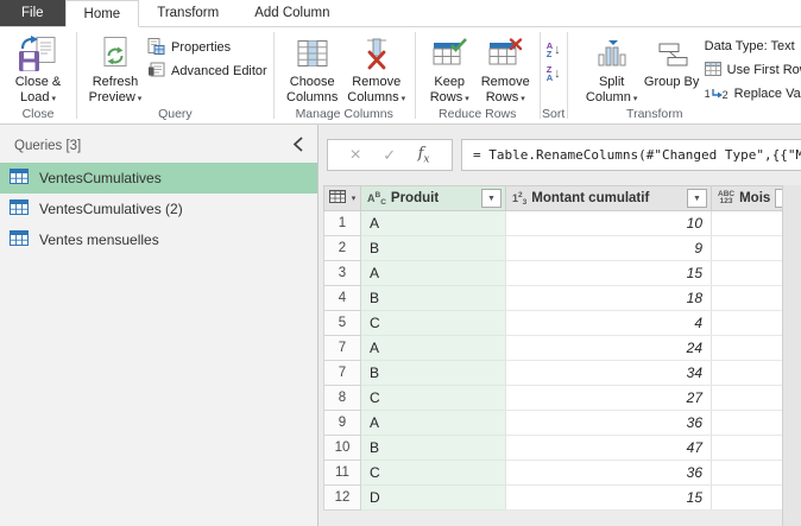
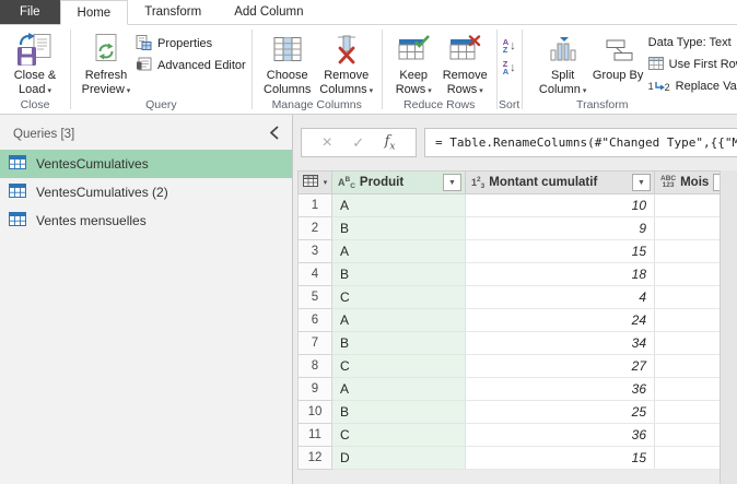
  File
  Home
  Transform
  Add Column
  Close & Load
  Close
  Refresh Preview
  Properties
  Advanced Editor
  Query
  Choose Columns
  Remove Columns
  Manage Columns
  Keep Rows
  Remove Rows
  Reduce Rows
  A
  Z
  ↓
  Z
  A
  ↓
  Sort
  Split Column
  Group By
  Data Type: Text
  Use First Ro
  1
  2
  Transform
  Queries [3]
  VentesCumulatives
  VentesCumulatives (2)
  Ventes mensuelles
  ×
  ✓
  fx
  = Table.RenameColumns(#"Changed Type",{{"M
  1	A	10
  2	B	9
  3	A	15
  4	B	18
  5	C	4
- 7	A	24
+ 6	A	24
  7	B	34
  8	C	27
  9	A	36
- 10	B	47
+ 10	B	25
  11	C	36
  12	D	15
